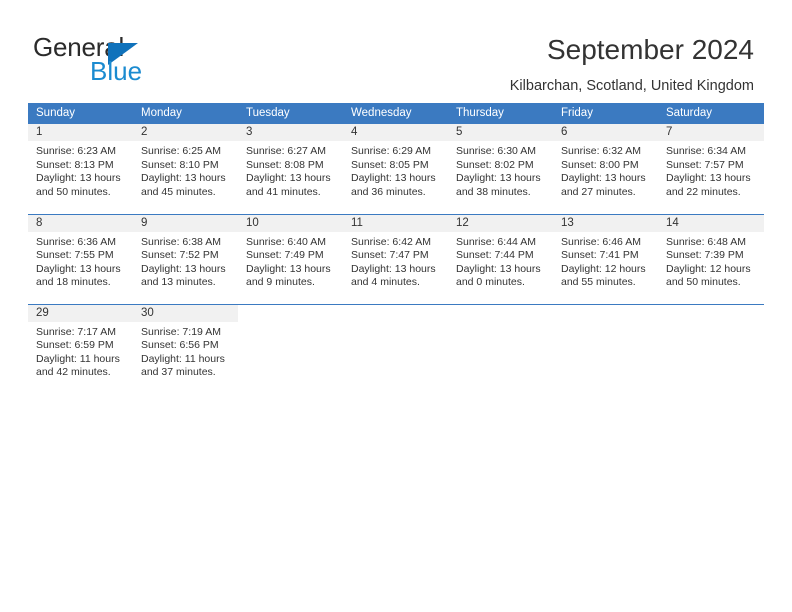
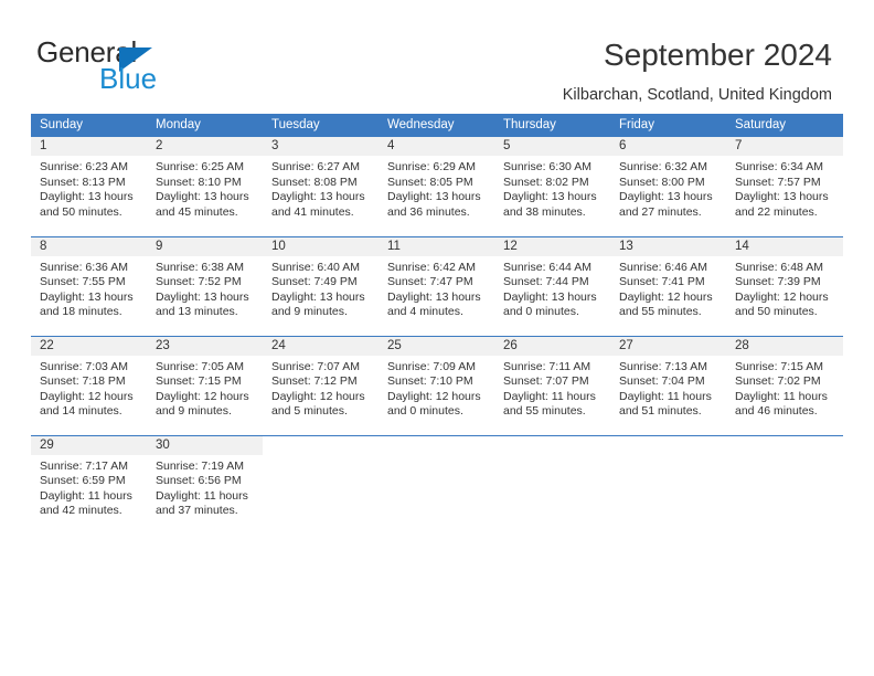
  General
  Blue
  September 2024
  Kilbarchan, Scotland, United Kingdom
  Sunday	Monday	Tuesday	Wednesday	Thursday	Friday	Saturday
  1Sunrise: 6:23 AMSunset: 8:13 PMDaylight: 13 hoursand 50 minutes.	2Sunrise: 6:25 AMSunset: 8:10 PMDaylight: 13 hoursand 45 minutes.	3Sunrise: 6:27 AMSunset: 8:08 PMDaylight: 13 hoursand 41 minutes.	4Sunrise: 6:29 AMSunset: 8:05 PMDaylight: 13 hoursand 36 minutes.	5Sunrise: 6:30 AMSunset: 8:02 PMDaylight: 13 hoursand 38 minutes.	6Sunrise: 6:32 AMSunset: 8:00 PMDaylight: 13 hoursand 27 minutes.	7Sunrise: 6:34 AMSunset: 7:57 PMDaylight: 13 hoursand 22 minutes.
  8Sunrise: 6:36 AMSunset: 7:55 PMDaylight: 13 hoursand 18 minutes.	9Sunrise: 6:38 AMSunset: 7:52 PMDaylight: 13 hoursand 13 minutes.	10Sunrise: 6:40 AMSunset: 7:49 PMDaylight: 13 hoursand 9 minutes.	11Sunrise: 6:42 AMSunset: 7:47 PMDaylight: 13 hoursand 4 minutes.	12Sunrise: 6:44 AMSunset: 7:44 PMDaylight: 13 hoursand 0 minutes.	13Sunrise: 6:46 AMSunset: 7:41 PMDaylight: 12 hoursand 55 minutes.	14Sunrise: 6:48 AMSunset: 7:39 PMDaylight: 12 hoursand 50 minutes.
+ 22Sunrise: 7:03 AMSunset: 7:18 PMDaylight: 12 hoursand 14 minutes.	23Sunrise: 7:05 AMSunset: 7:15 PMDaylight: 12 hoursand 9 minutes.	24Sunrise: 7:07 AMSunset: 7:12 PMDaylight: 12 hoursand 5 minutes.	25Sunrise: 7:09 AMSunset: 7:10 PMDaylight: 12 hoursand 0 minutes.	26Sunrise: 7:11 AMSunset: 7:07 PMDaylight: 11 hoursand 55 minutes.	27Sunrise: 7:13 AMSunset: 7:04 PMDaylight: 11 hoursand 51 minutes.	28Sunrise: 7:15 AMSunset: 7:02 PMDaylight: 11 hoursand 46 minutes.
  29Sunrise: 7:17 AMSunset: 6:59 PMDaylight: 11 hoursand 42 minutes.	30Sunrise: 7:19 AMSunset: 6:56 PMDaylight: 11 hoursand 37 minutes.
